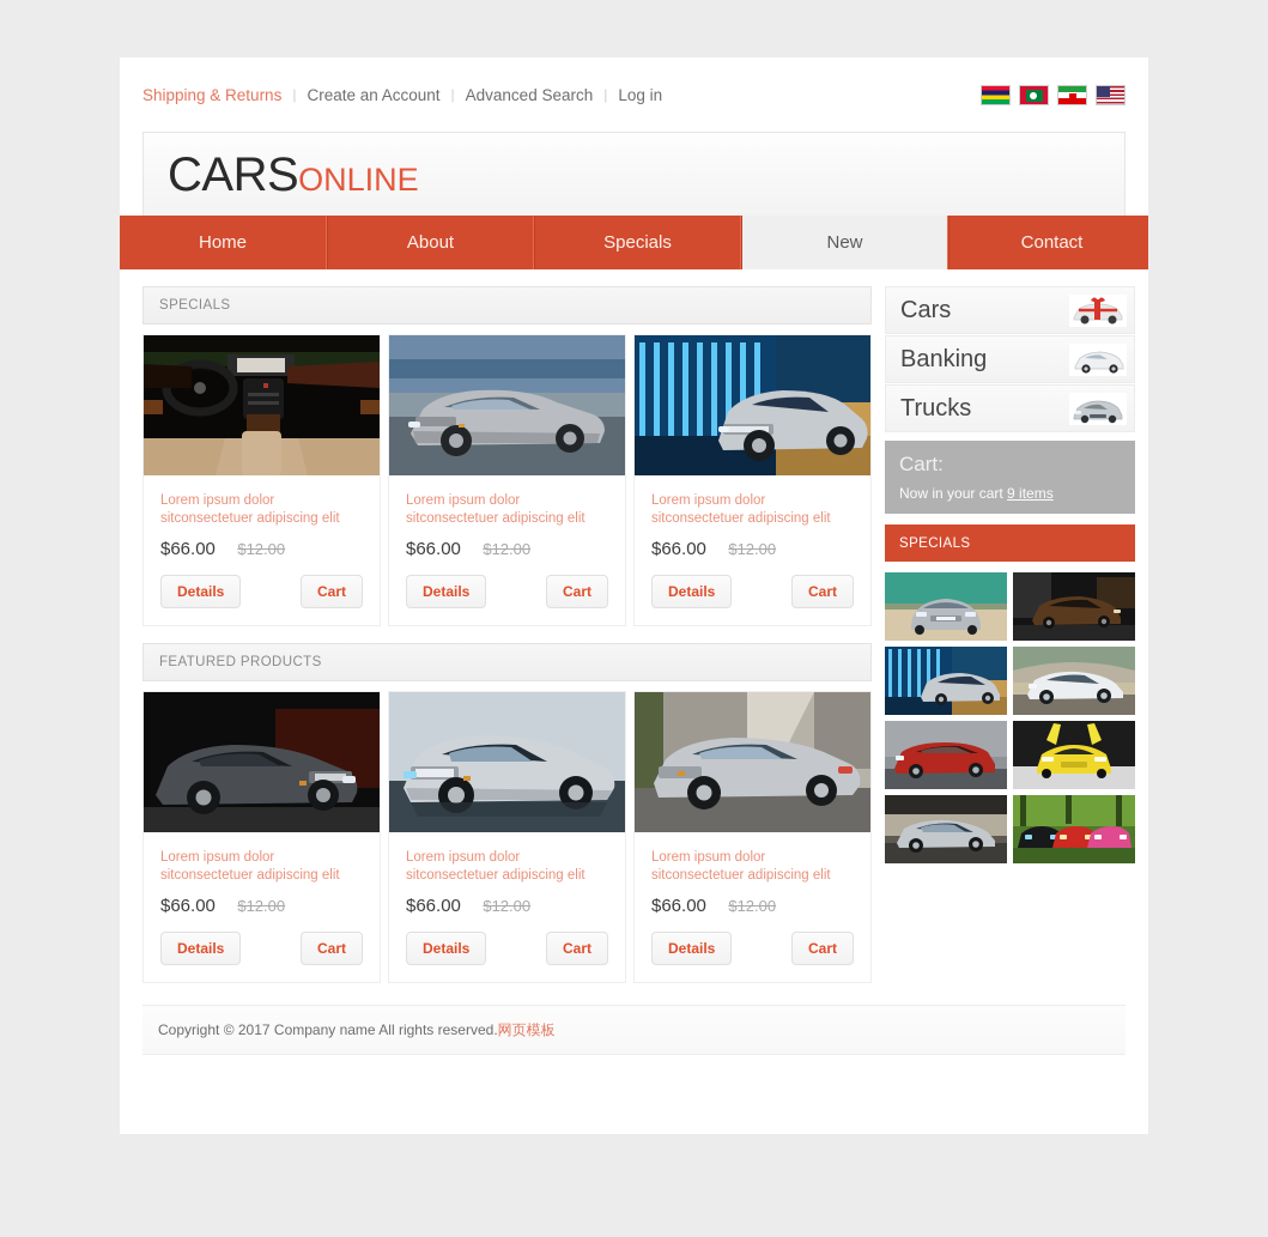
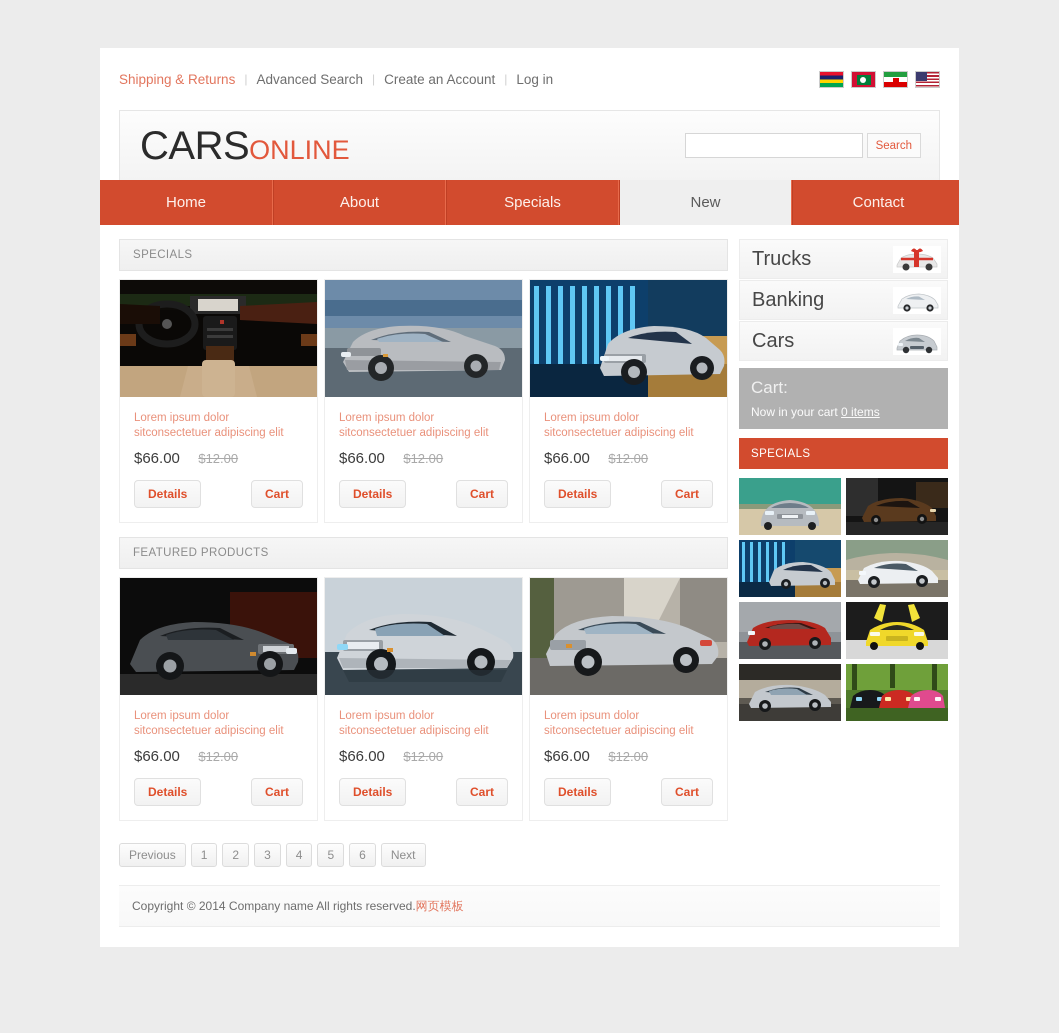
  Shipping & Returns
  |
- Create an Account
+ Advanced Search
  |
- Advanced Search
+ Create an Account
  |
  Log in
  CARSONLINE
+ Search
  Home
  About
  Specials
  New
  Contact
  SPECIALS
  Lorem ipsum dolor sitconsectetuer adipiscing elit
  $66.00 $12.00
  Details
  Cart
  Lorem ipsum dolor sitconsectetuer adipiscing elit
  $66.00 $12.00
  Details
  Cart
  Lorem ipsum dolor sitconsectetuer adipiscing elit
  $66.00 $12.00
  Details
  Cart
  FEATURED PRODUCTS
  Lorem ipsum dolor sitconsectetuer adipiscing elit
  $66.00 $12.00
  Details
  Cart
  Lorem ipsum dolor sitconsectetuer adipiscing elit
  $66.00 $12.00
  Details
  Cart
  Lorem ipsum dolor sitconsectetuer adipiscing elit
  $66.00 $12.00
  Details
  Cart
- Cars
+ Trucks
  Banking
- Trucks
+ Cars
  Cart:
- Now in your cart 9 items
+ Now in your cart 0 items
  SPECIALS
+ Previous
+ 1
+ 2
+ 3
+ 4
+ 5
+ 6
+ Next
- Copyright © 2017 Company name All rights reserved.
+ Copyright © 2014 Company name All rights reserved.
  网页模板
